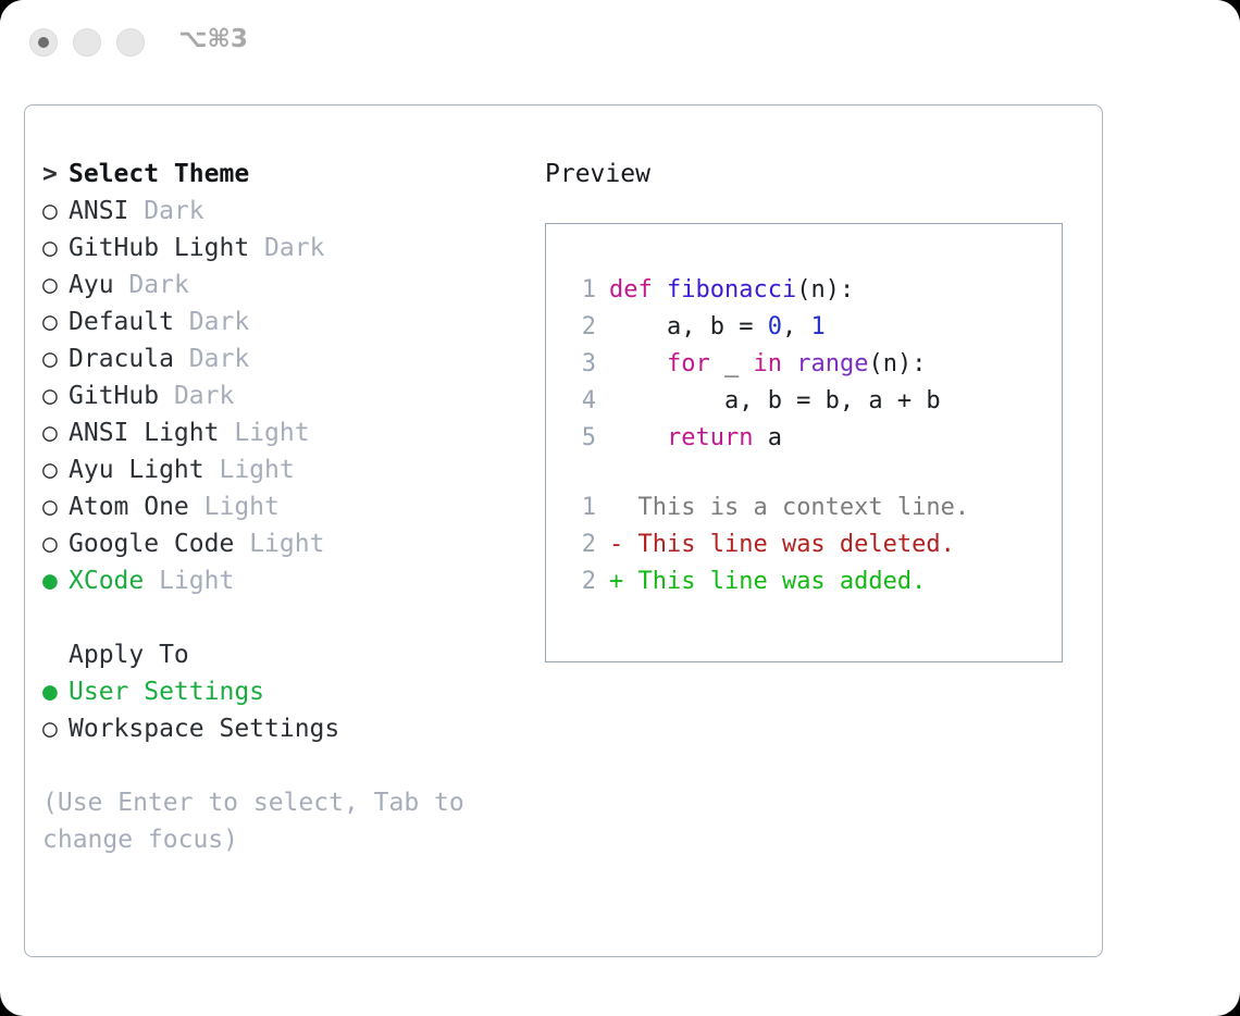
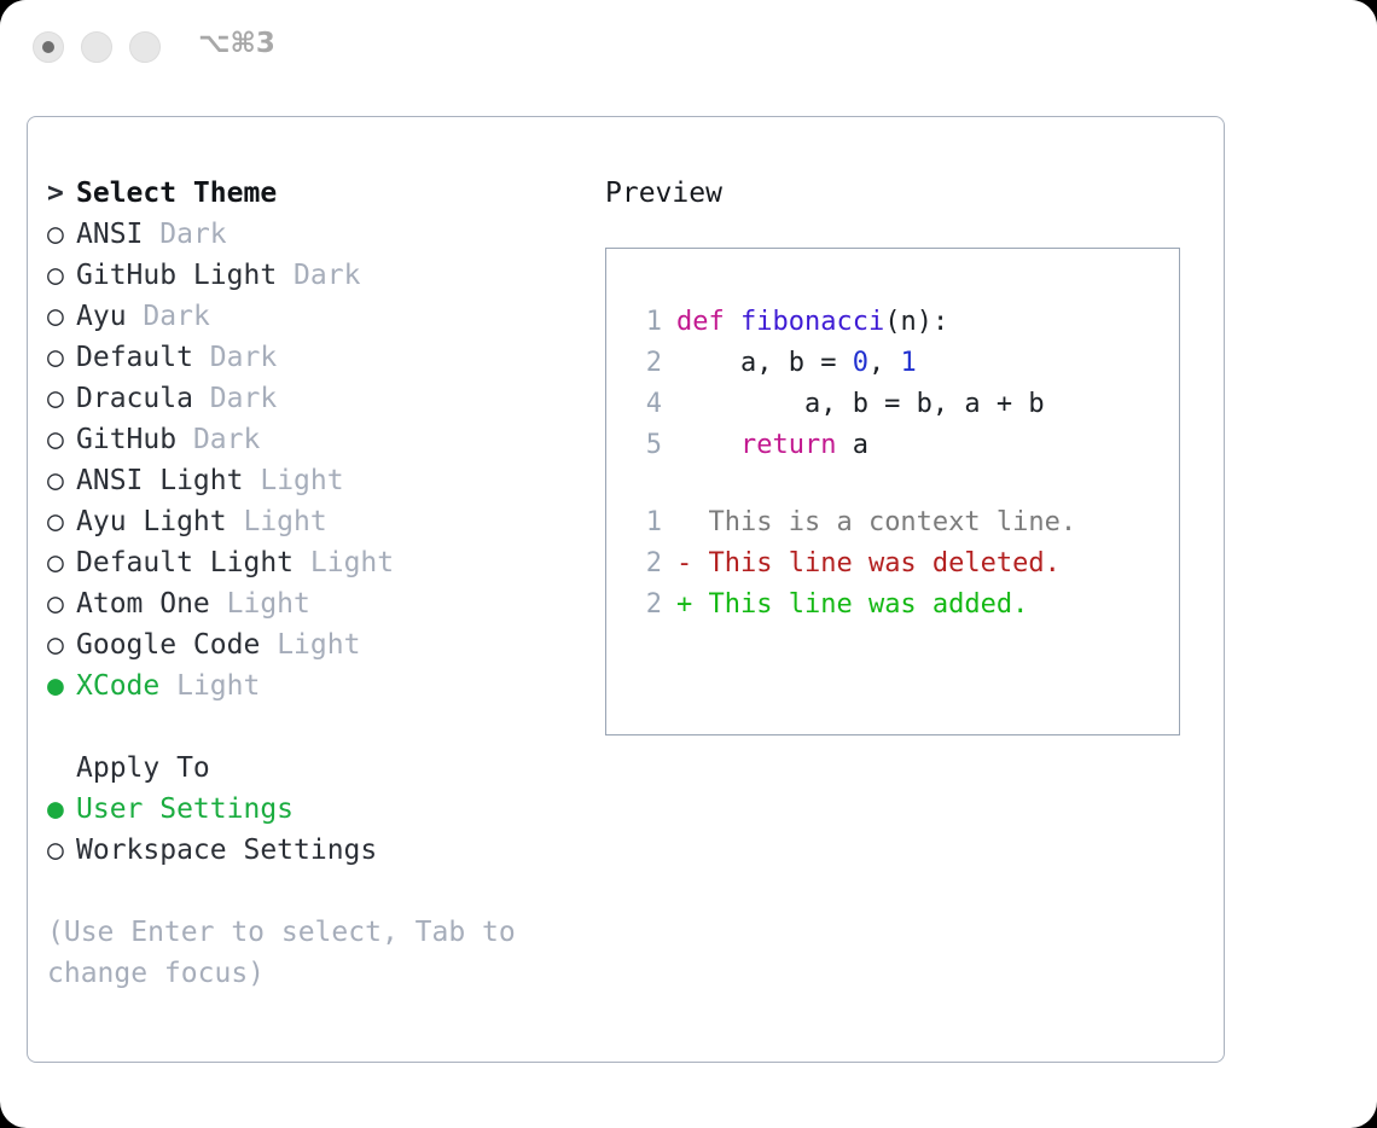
  ⌥⌘3
  > Select Theme
  ○ ANSI Dark
  ○ GitHub Light Dark
  ○ Ayu Dark
  ○ Default Dark
  ○ Dracula Dark
  ○ GitHub Dark
  ○ ANSI Light Light
  ○ Ayu Light Light
+ ○ Default Light Light
  ○ Atom One Light
  ○ Google Code Light
  ● XCode Light
  Apply To
  ● User Settings
  ○ Workspace Settings
  (Use Enter to select, Tab to change focus)
  Preview
  1 def fibonacci(n):
  2 a, b = 0, 1
- 3 for _ in range(n):
  4 a, b = b, a + b
  5 return a
  1 This is a context line.
  2 - This line was deleted.
  2 + This line was added.
